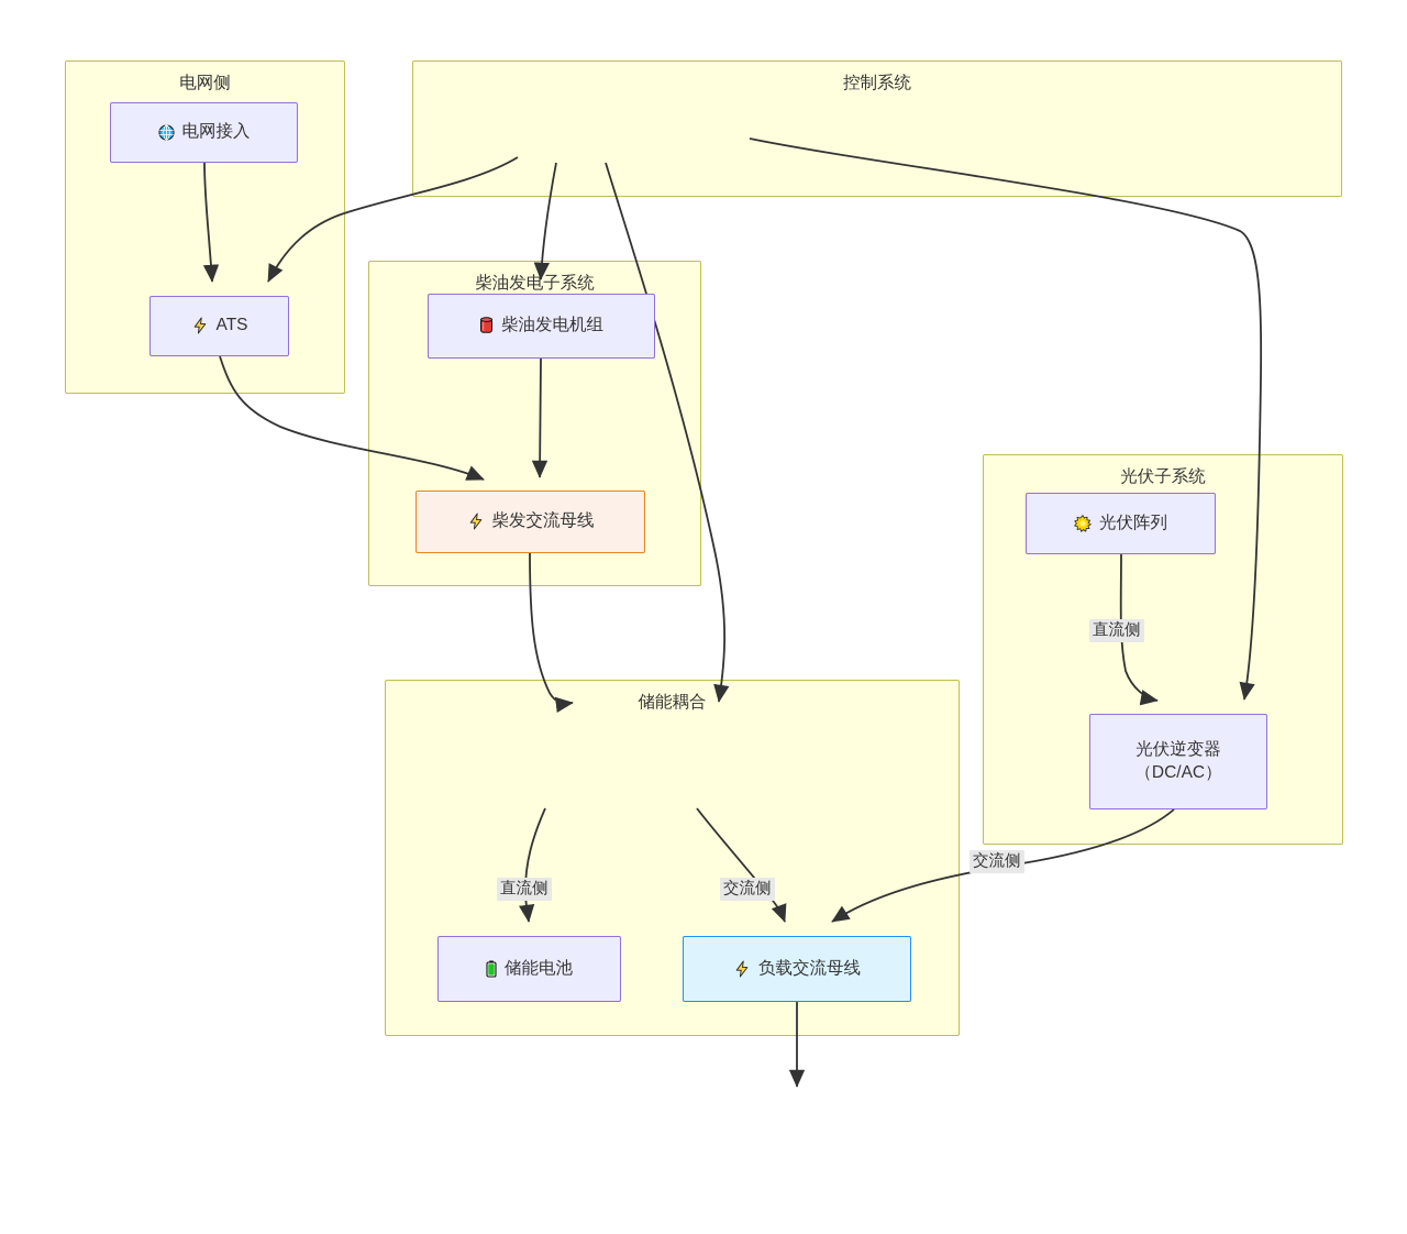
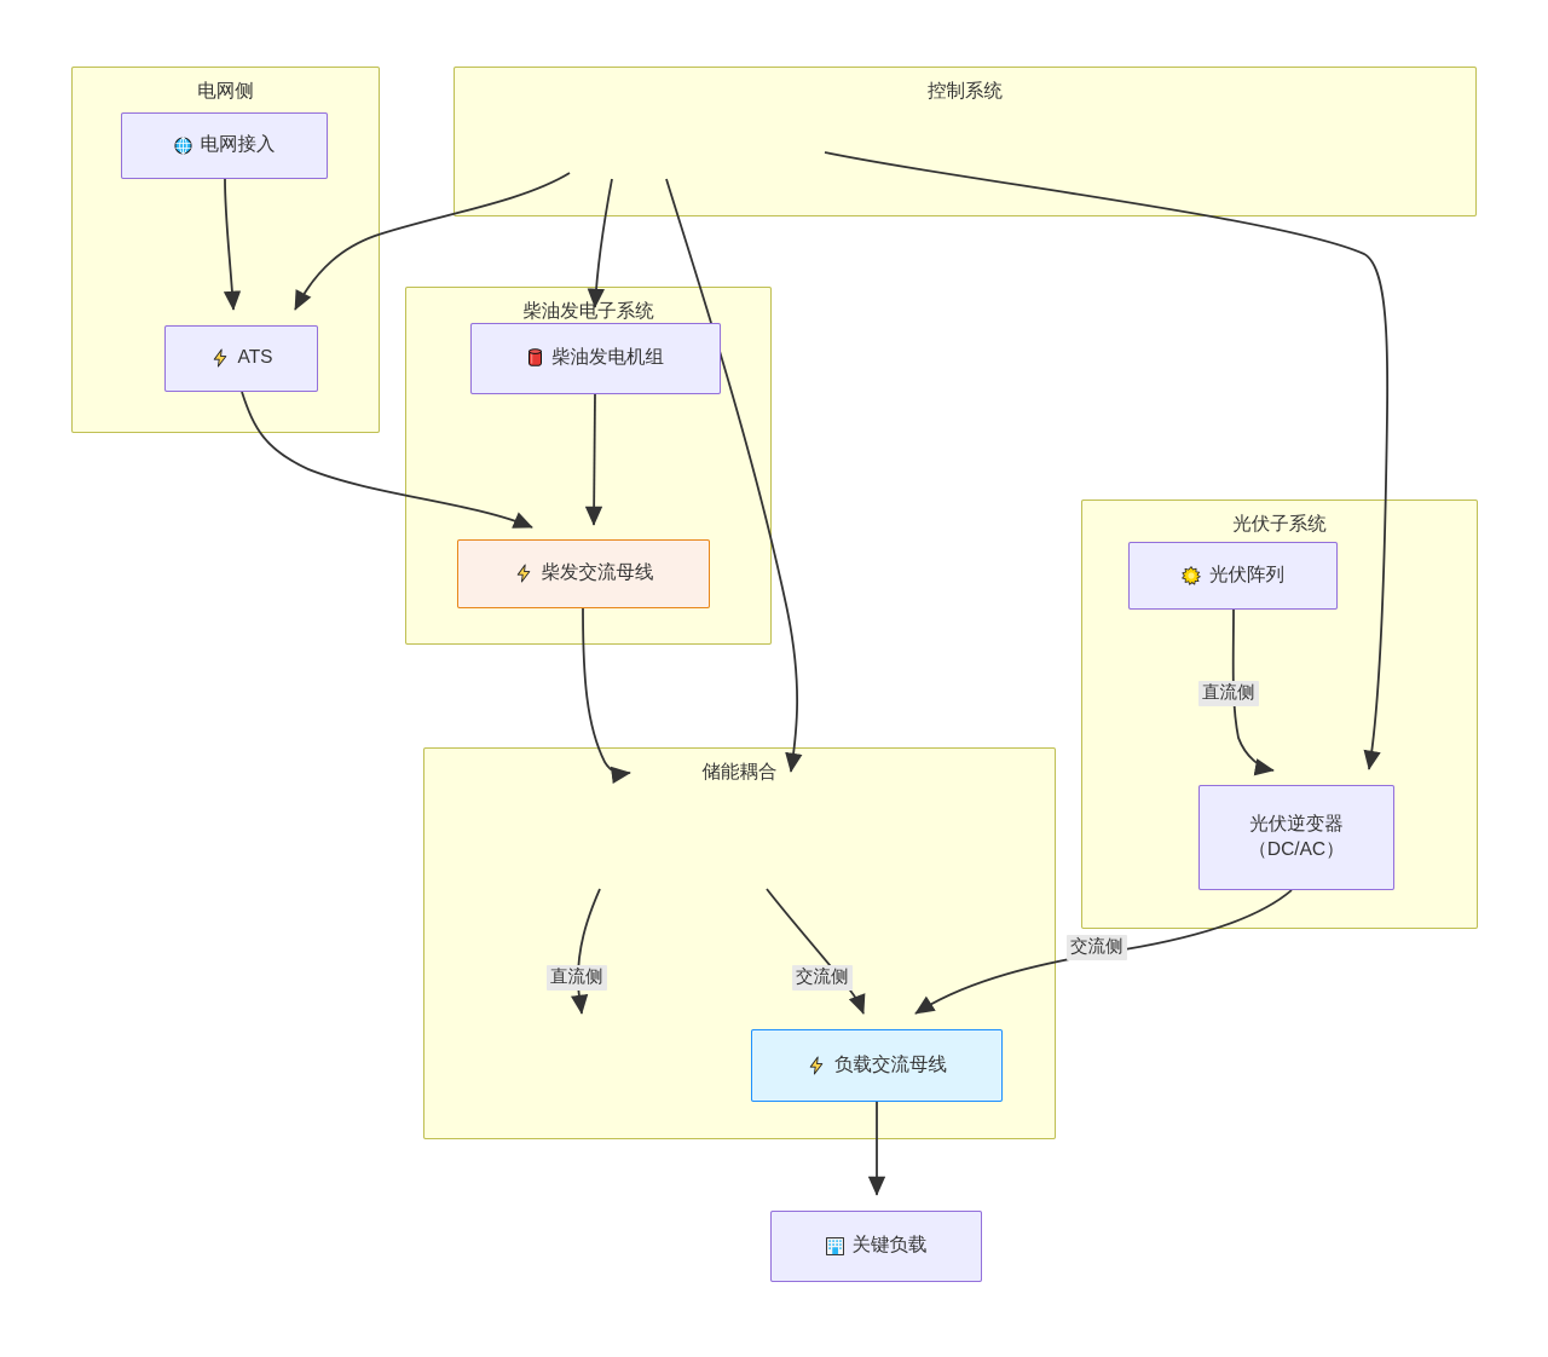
  电网侧
  控制系统
  柴油发电子系统
  光伏子系统
  储能耦合
  直流侧
  直流侧
  交流侧
  交流侧
  电网接入
  ATS
  柴油发电机组
  柴发交流母线
  光伏阵列
  光伏逆变器
  （DC/AC）
- 储能电池
  负载交流母线
+ 关键负载
